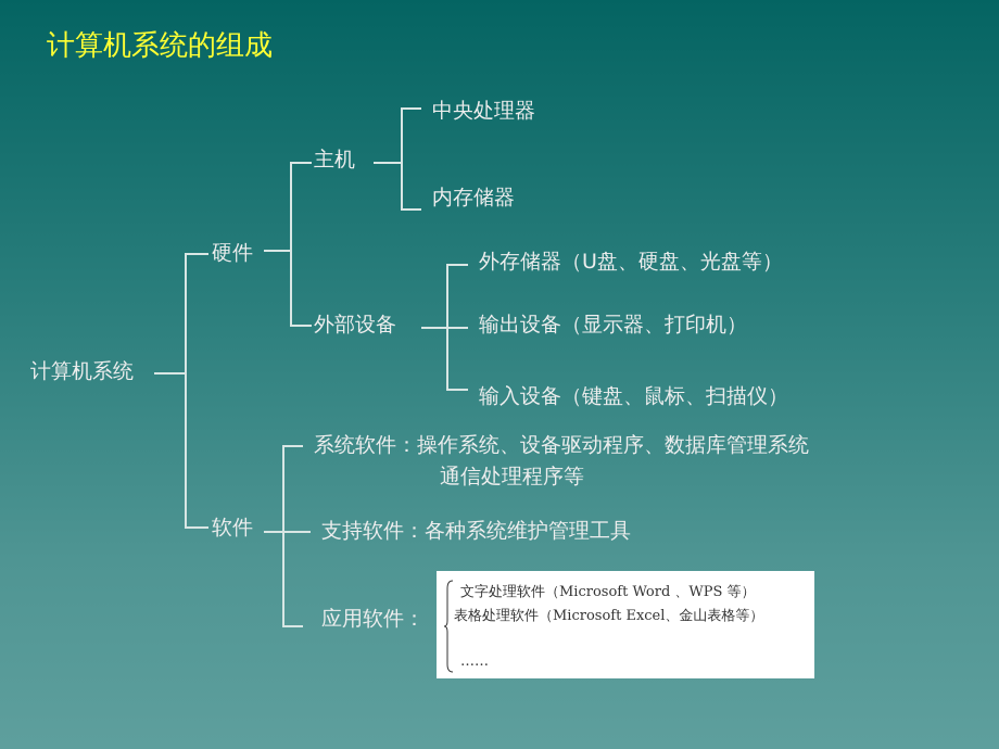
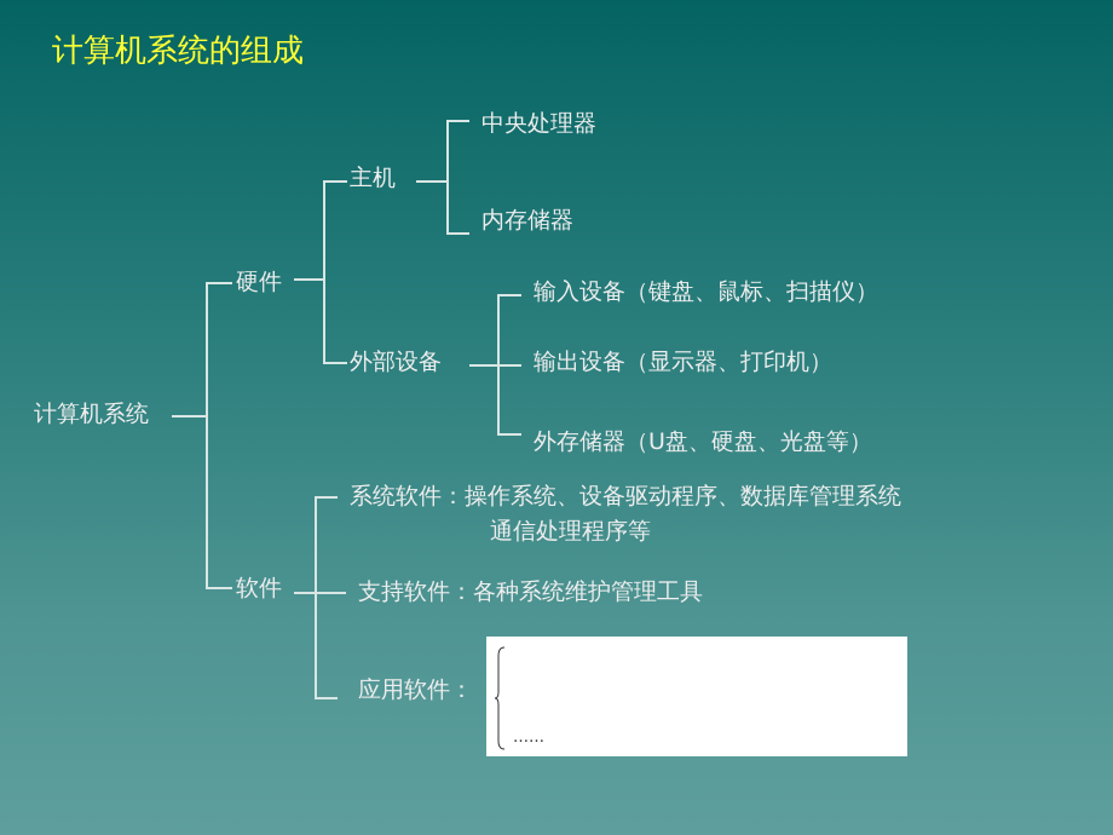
  计算机系统的组成
  计算机系统
  硬件
  主机
  中央处理器
  内存储器
  外部设备
- 外存储器（U盘、硬盘、光盘等）
+ 输入设备（键盘、鼠标、扫描仪）
  输出设备（显示器、打印机）
- 输入设备（键盘、鼠标、扫描仪）
+ 外存储器（U盘、硬盘、光盘等）
  软件
  系统软件：操作系统、设备驱动程序、数据库管理系统
  通信处理程序等
  支持软件：各种系统维护管理工具
  应用软件：
- 文字处理软件（Microsoft Word 、WPS 等）
- 表格处理软件（Microsoft Excel、金山表格等）
  ……
